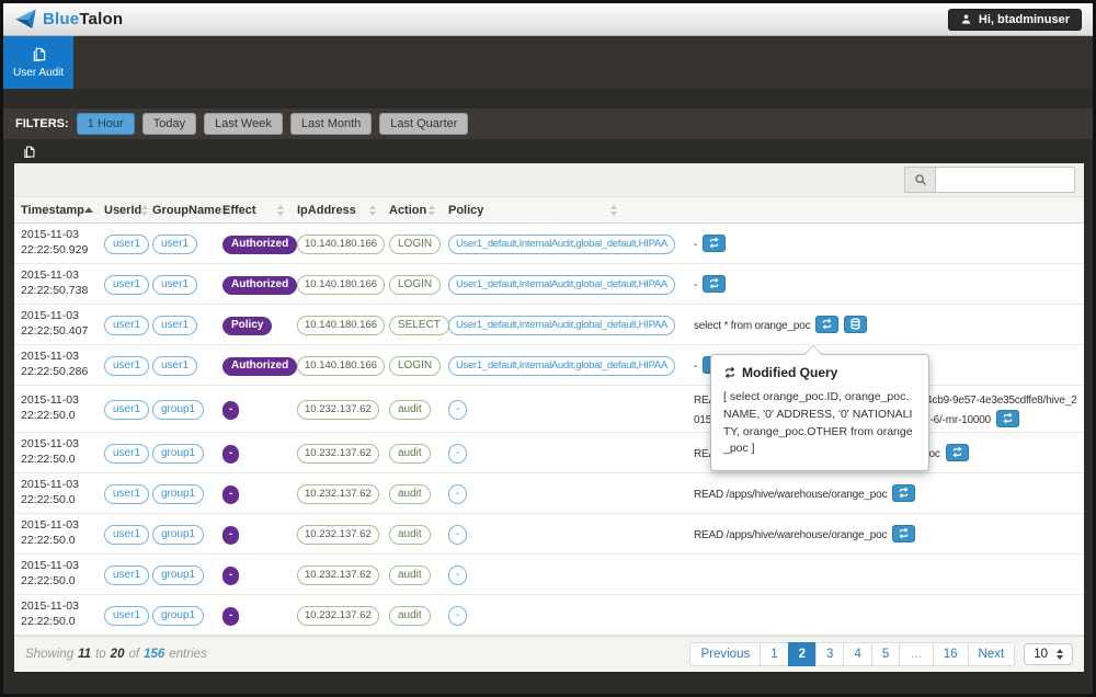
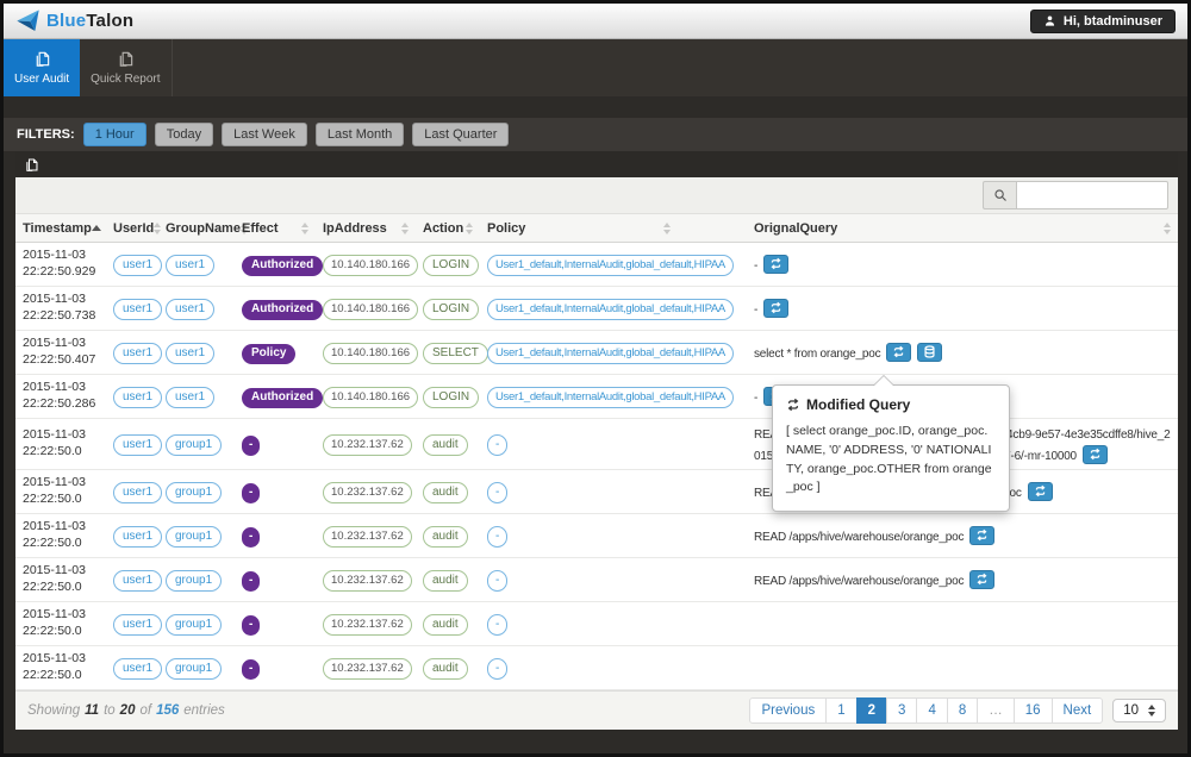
  BlueTalon
  Hi, btadminuser
  User Audit
+ Quick Report
  FILTERS:
  1 Hour
  Today
  Last Week
  Last Month
  Last Quarter
  Timestamp
  UserId
  GroupName
  Effect
  IpAddress
  Action
  Policy
+ OrignalQuery
  2015-11-03
  22:22:50.929
  user1
  user1
  Authorized
  10.140.180.166
  LOGIN
  User1_default,InternalAudit,global_default,HIPAA
  -
  2015-11-03
  22:22:50.738
  user1
  user1
  Authorized
  10.140.180.166
  LOGIN
  User1_default,InternalAudit,global_default,HIPAA
  -
  2015-11-03
  22:22:50.407
  user1
  user1
  Policy
  10.140.180.166
  SELECT
  User1_default,InternalAudit,global_default,HIPAA
  select * from orange_poc
  2015-11-03
  22:22:50.286
  user1
  user1
  Authorized
  10.140.180.166
  LOGIN
  User1_default,InternalAudit,global_default,HIPAA
  -
  2015-11-03
  22:22:50.0
  user1
  group1
  -
  10.232.137.62
  audit
  -
  2015-11-03
  22:22:50.0
  user1
  group1
  -
  10.232.137.62
  audit
  -
  2015-11-03
  22:22:50.0
  user1
  group1
  -
  10.232.137.62
  audit
  -
  READ /apps/hive/warehouse/orange_poc
  2015-11-03
  22:22:50.0
  user1
  group1
  -
  10.232.137.62
  audit
  -
  READ /apps/hive/warehouse/orange_poc
  2015-11-03
  22:22:50.0
  user1
  group1
  -
  10.232.137.62
  audit
  -
  2015-11-03
  22:22:50.0
  user1
  group1
  -
  10.232.137.62
  audit
  -
  Showing
  11
  to
  20
  of
  156
  entries
  Previous
  1
  2
  3
  4
- 5
+ 8
  …
  16
  Next
  10
  Modified Query
  [ select orange_poc.ID, orange_poc.NAME, '0' ADDRESS, '0' NATIONALITY, orange_poc.OTHER from orange_poc ]
